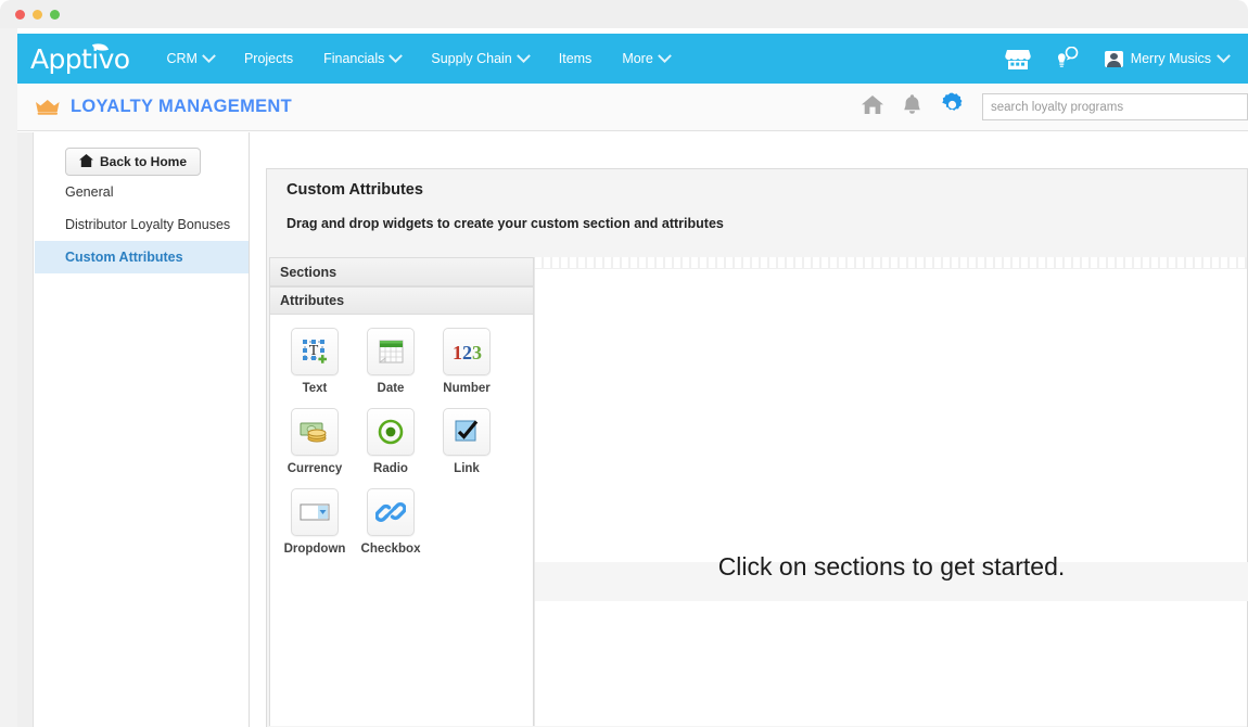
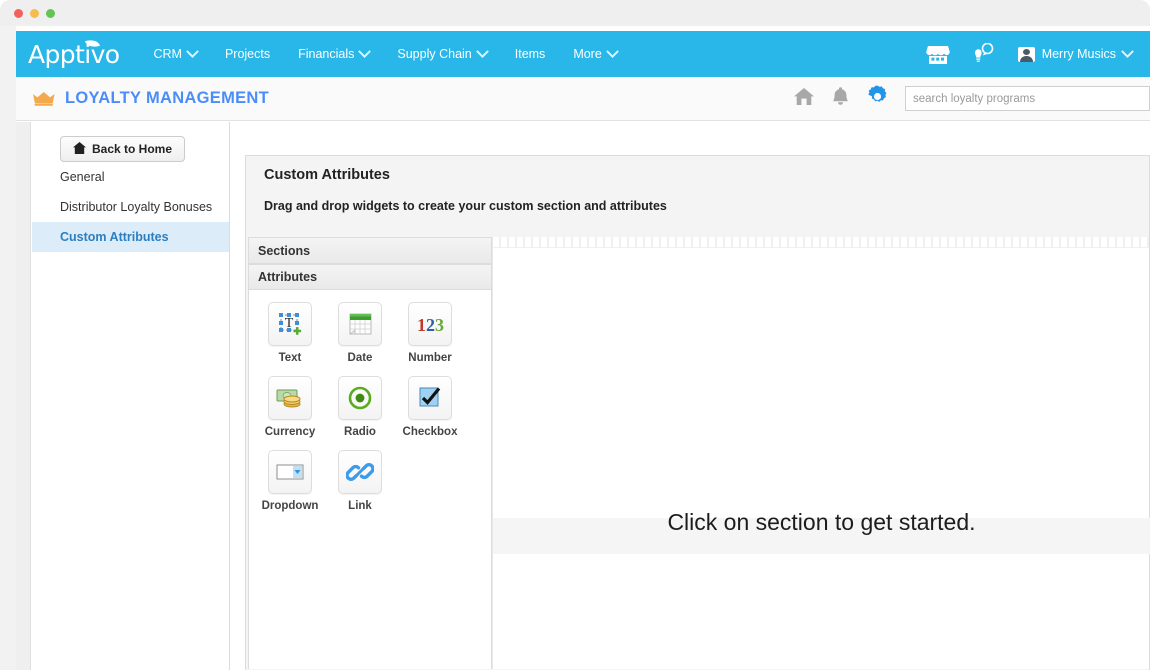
  Apptivo
  CRM
  Projects
  Financials
  Supply Chain
  Items
  More
  Merry Musics
  LOYALTY MANAGEMENT
  search loyalty programs
  Back to Home
  General
  Distributor Loyalty Bonuses
  Custom Attributes
  Custom Attributes
  Drag and drop widgets to create your custom section and attributes
  Sections
  Attributes
  T
  Text
  Date
  1
  2
  3
  Number
  Currency
  Radio
- Link
+ Checkbox
  Dropdown
- Checkbox
+ Link
- Click on sections to get started.
+ Click on section to get started.
